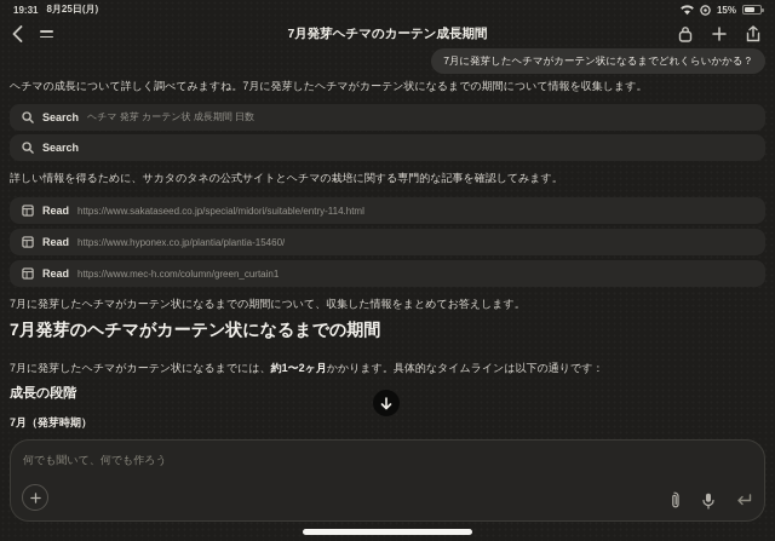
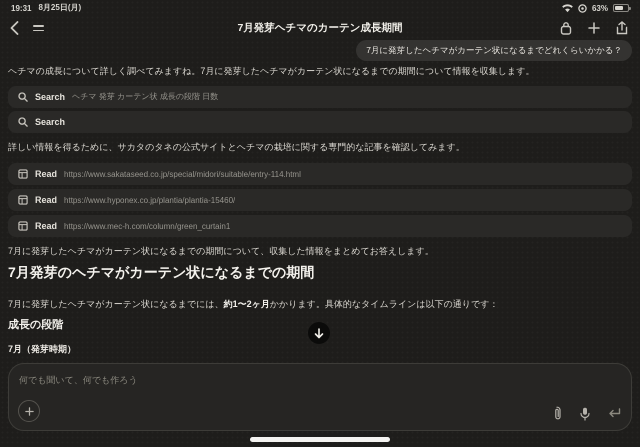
  19:31
  8月25日(月)
- 15%
+ 63%
  7月発芽ヘチマのカーテン成長期間
  7月に発芽したヘチマがカーテン状になるまでどれくらいかかる？
  ヘチマの成長について詳しく調べてみますね。7月に発芽したヘチマがカーテン状になるまでの期間について情報を収集します。
  Search
- ヘチマ 発芽 カーテン状 成長期間 日数
+ ヘチマ 発芽 カーテン状 成長の段階 日数
  Search
  詳しい情報を得るために、サカタのタネの公式サイトとヘチマの栽培に関する専門的な記事を確認してみます。
  Read
  https://www.sakataseed.co.jp/special/midori/suitable/entry-114.html
  Read
  https://www.hyponex.co.jp/plantia/plantia-15460/
  Read
  https://www.mec-h.com/column/green_curtain1
  7月に発芽したヘチマがカーテン状になるまでの期間について、収集した情報をまとめてお答えします。
  7月発芽のヘチマがカーテン状になるまでの期間
  7月に発芽したヘチマがカーテン状になるまでには、約1〜2ヶ月かかります。具体的なタイムラインは以下の通りです：
  成長の段階
  7月（発芽時期）
  何でも聞いて、何でも作ろう
